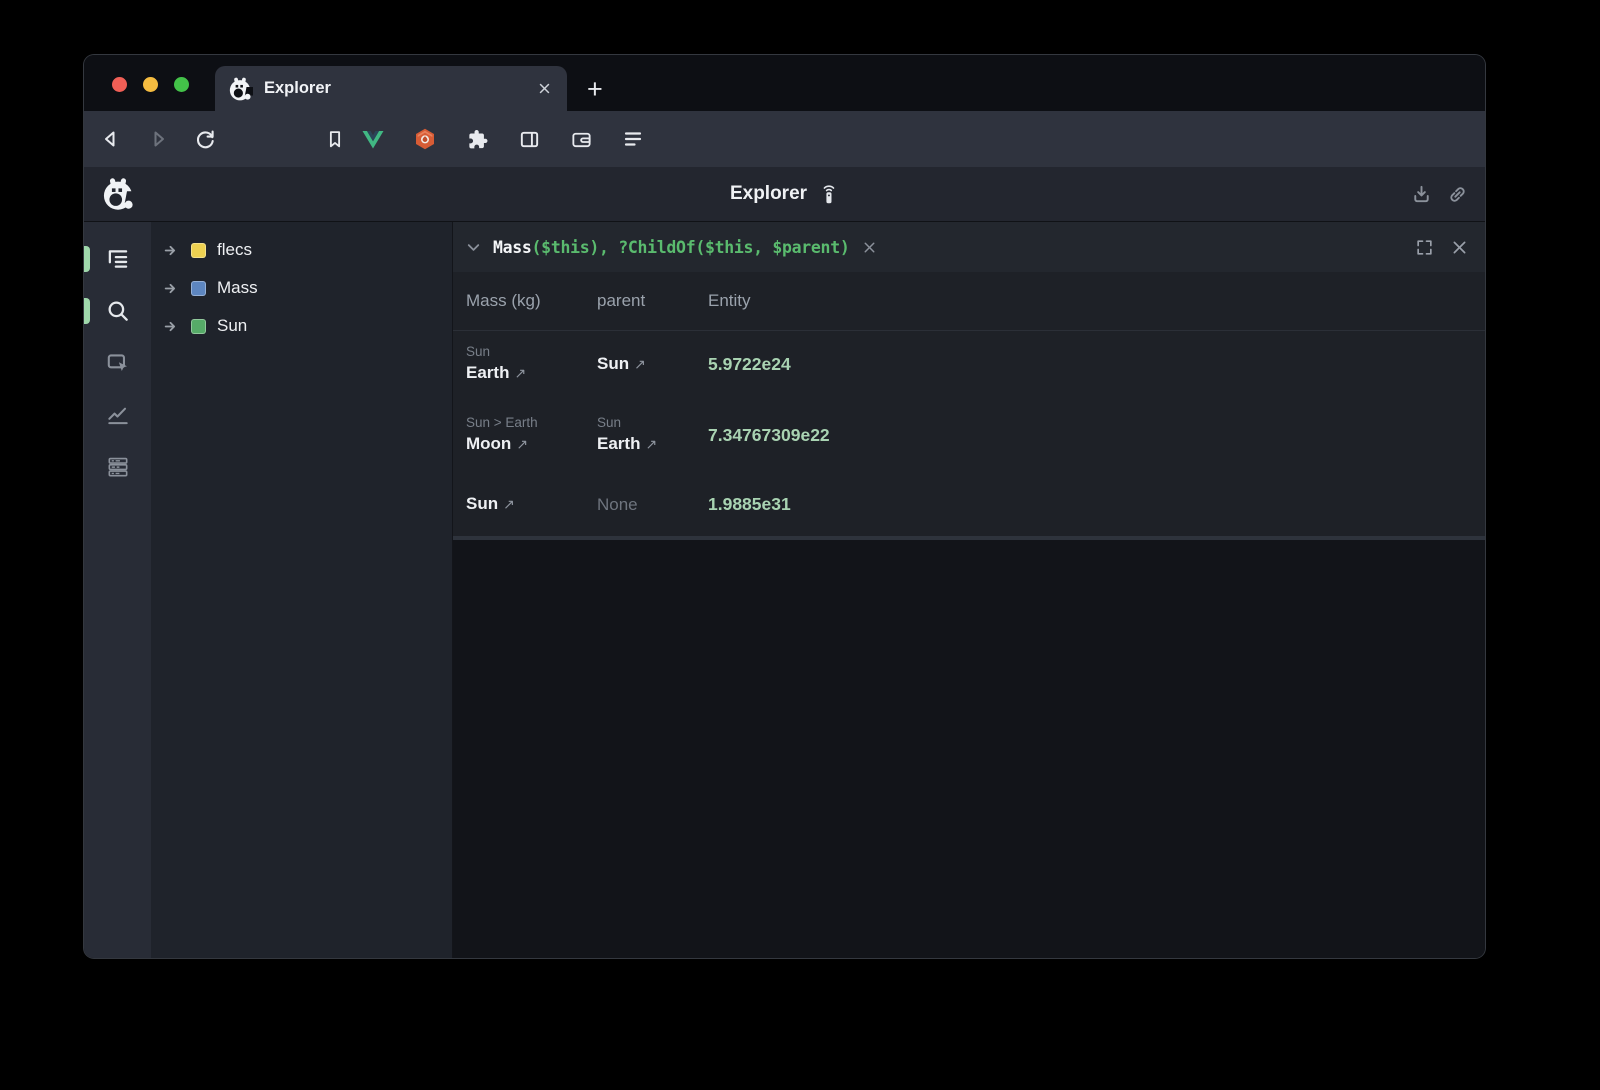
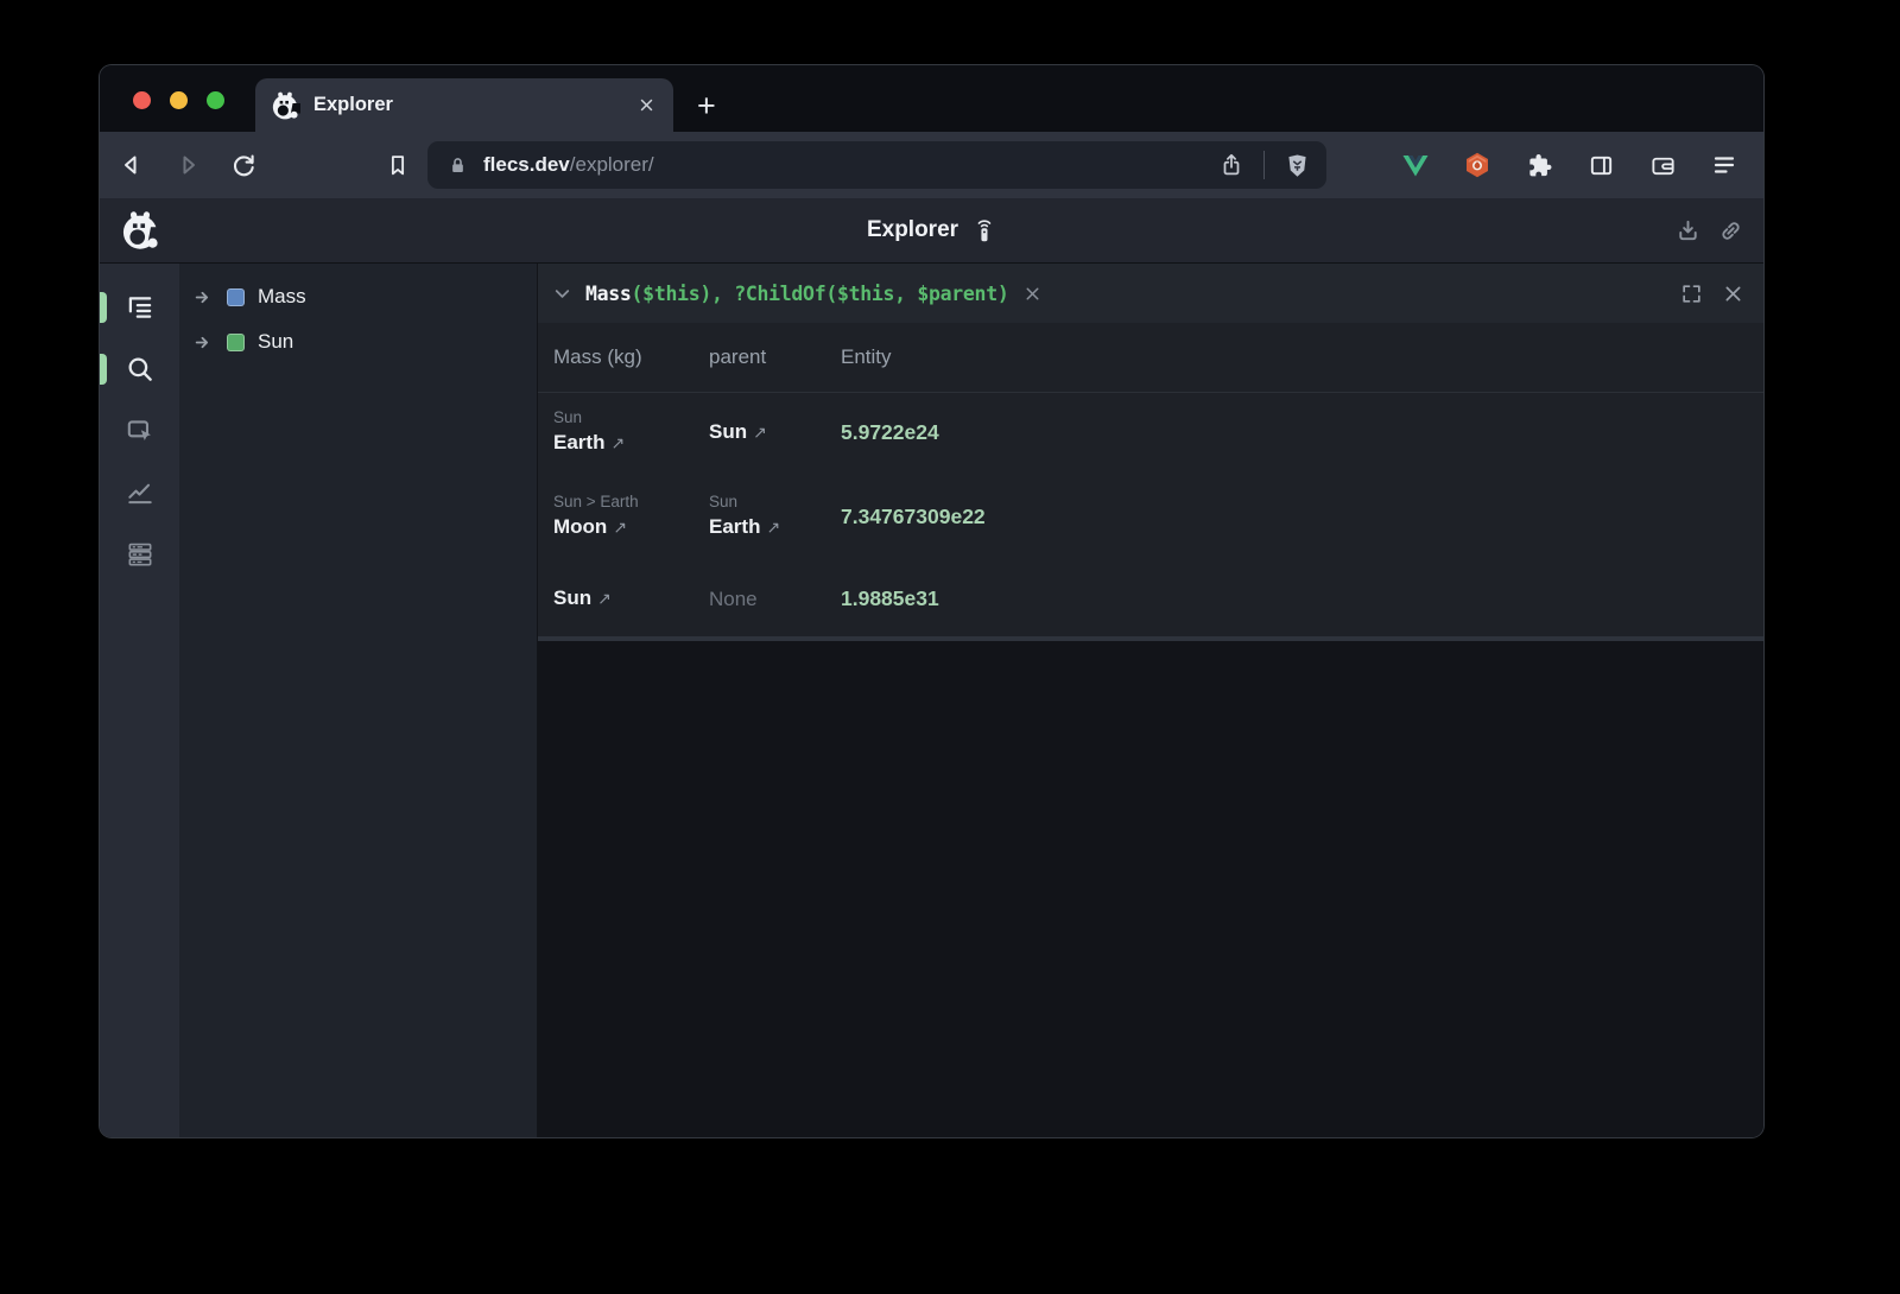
  Explorer
  +
+ flecs.dev/explorer/
  Explorer
- flecs
  Mass
  Sun
  Mass($this), ?ChildOf($this, $parent)
  Mass (kg)
  parent
  Entity
  Sun
  Earth ↗
  Sun ↗
  5.9722e24
  Sun > Earth
  Moon ↗
  Sun
  Earth ↗
  7.34767309e22
  Sun ↗
  None
  1.9885e31
